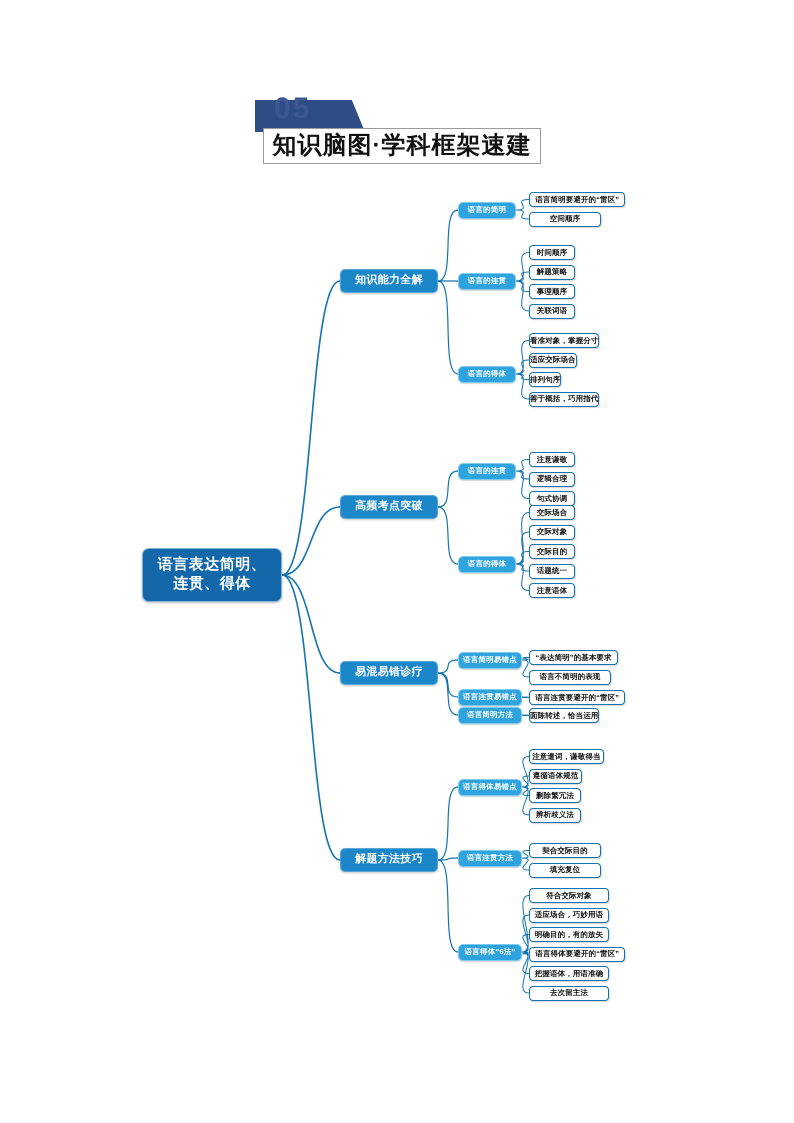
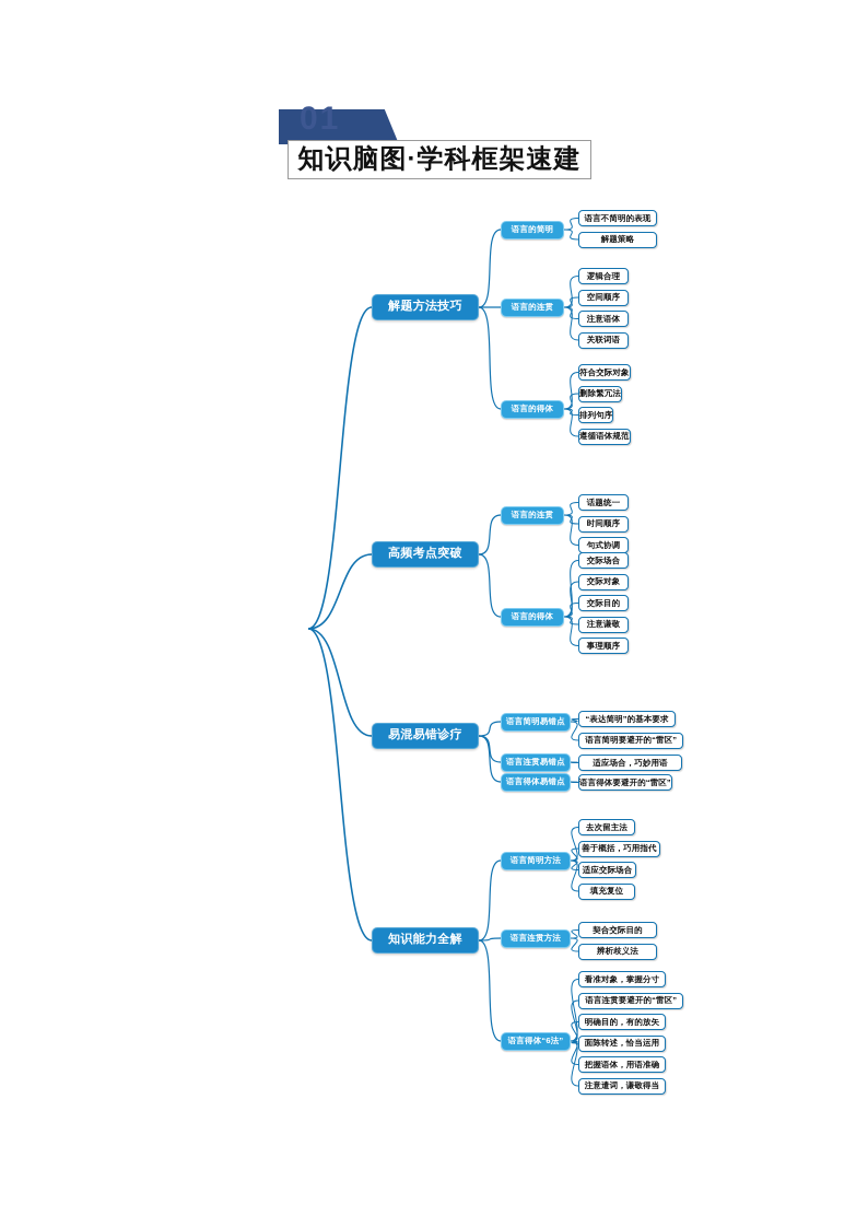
- 05
+ 01
  知识脑图·学科框架速建
- 语言表达简明、
- 连贯、得体
- 知识能力全解
+ 解题方法技巧
  语言的简明
- 语言简明要避开的“雷区”
+ 语言不简明的表现
- 空间顺序
+ 解题策略
  语言的连贯
- 时间顺序
+ 逻辑合理
- 解题策略
+ 空间顺序
- 事理顺序
+ 注意语体
  关联词语
  语言的得体
- 看准对象，掌握分寸
+ 符合交际对象
- 适应交际场合
+ 删除繁冗法
  排列句序
- 善于概括，巧用指代
+ 遵循语体规范
  高频考点突破
  语言的连贯
- 注意谦敬
+ 话题统一
- 逻辑合理
+ 时间顺序
  句式协调
  语言的得体
  交际场合
  交际对象
  交际目的
- 话题统一
+ 注意谦敬
- 注意语体
+ 事理顺序
  易混易错诊疗
  语言简明易错点
  “表达简明”的基本要求
- 语言不简明的表现
+ 语言简明要避开的“雷区”
  语言连贯易错点
- 语言连贯要避开的“雷区”
+ 适应场合，巧妙用语
- 语言简明方法
+ 语言得体易错点
- 面陈转述，恰当运用
+ 语言得体要避开的“雷区”
- 解题方法技巧
+ 知识能力全解
- 语言得体易错点
+ 语言简明方法
- 注意遣词，谦敬得当
+ 去次留主法
- 遵循语体规范
+ 善于概括，巧用指代
- 删除繁冗法
+ 适应交际场合
- 辨析歧义法
+ 填充复位
  语言连贯方法
  契合交际目的
- 填充复位
+ 辨析歧义法
  语言得体“6法”
- 符合交际对象
+ 看准对象，掌握分寸
- 适应场合，巧妙用语
+ 语言连贯要避开的“雷区”
  明确目的，有的放矢
- 语言得体要避开的“雷区”
+ 面陈转述，恰当运用
  把握语体，用语准确
- 去次留主法
+ 注意遣词，谦敬得当
